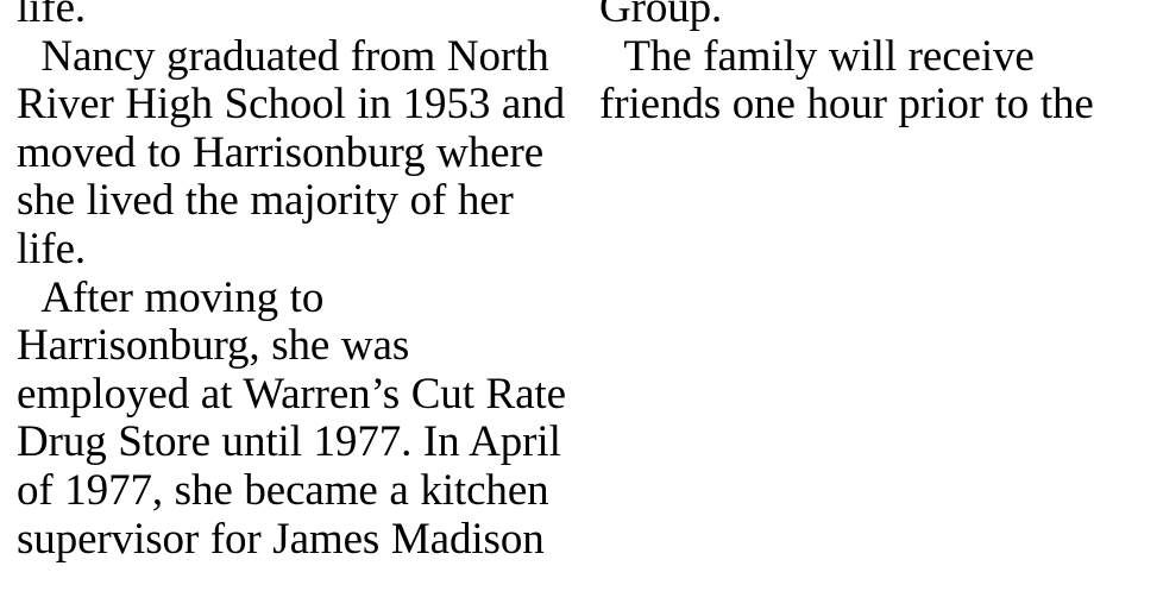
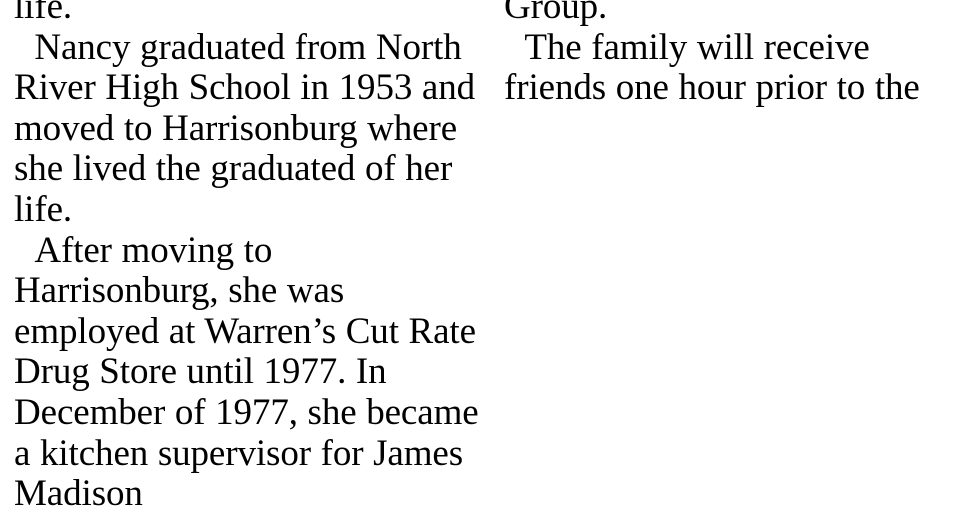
  life.
- Nancy graduated from North River High School in 1953 and moved to Harrisonburg where she lived the majority of her life.
+ Nancy graduated from North River High School in 1953 and moved to Harrisonburg where she lived the graduated of her life.
- After moving to Harrisonburg, she was employed at Warren’s Cut Rate Drug Store until 1977. In April of 1977, she became a kitchen supervisor for James Madison
+ After moving to Harrisonburg, she was employed at Warren’s Cut Rate Drug Store until 1977. In December of 1977, she became a kitchen supervisor for James Madison
  Group.
  The family will receive friends one hour prior to the
